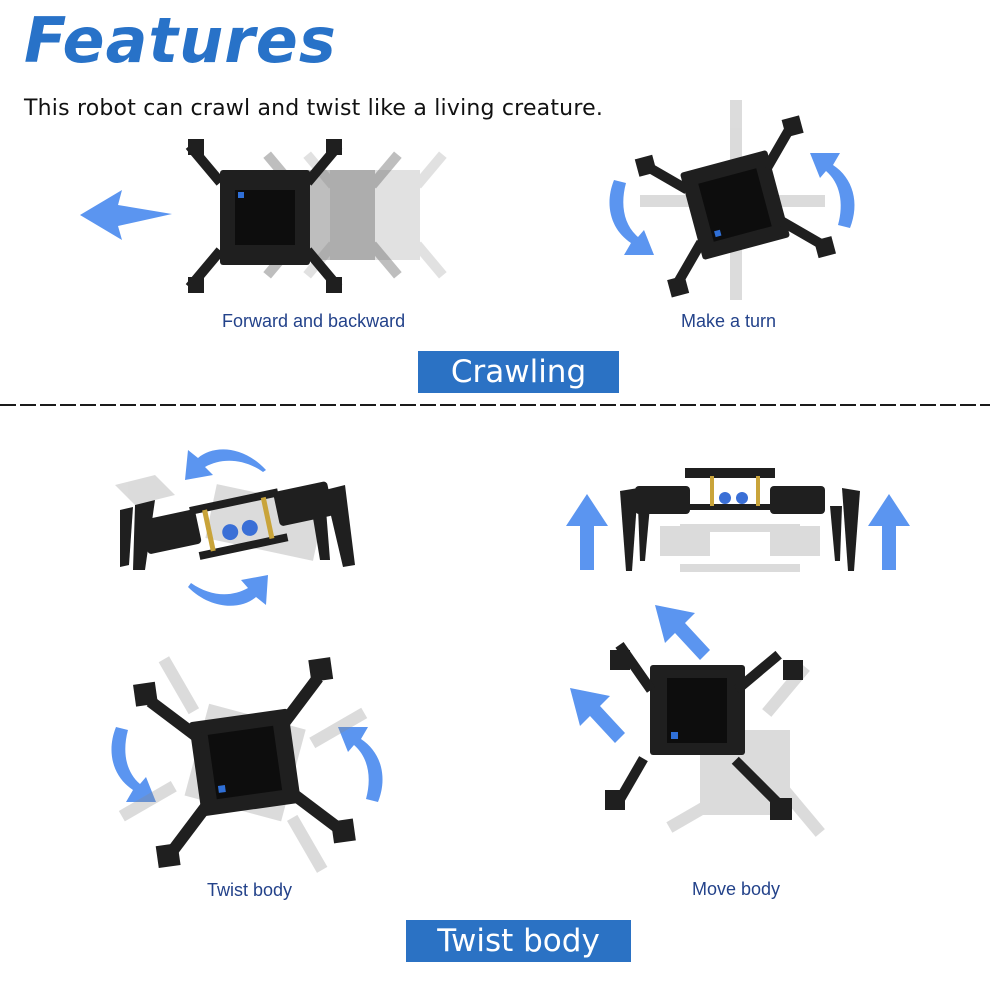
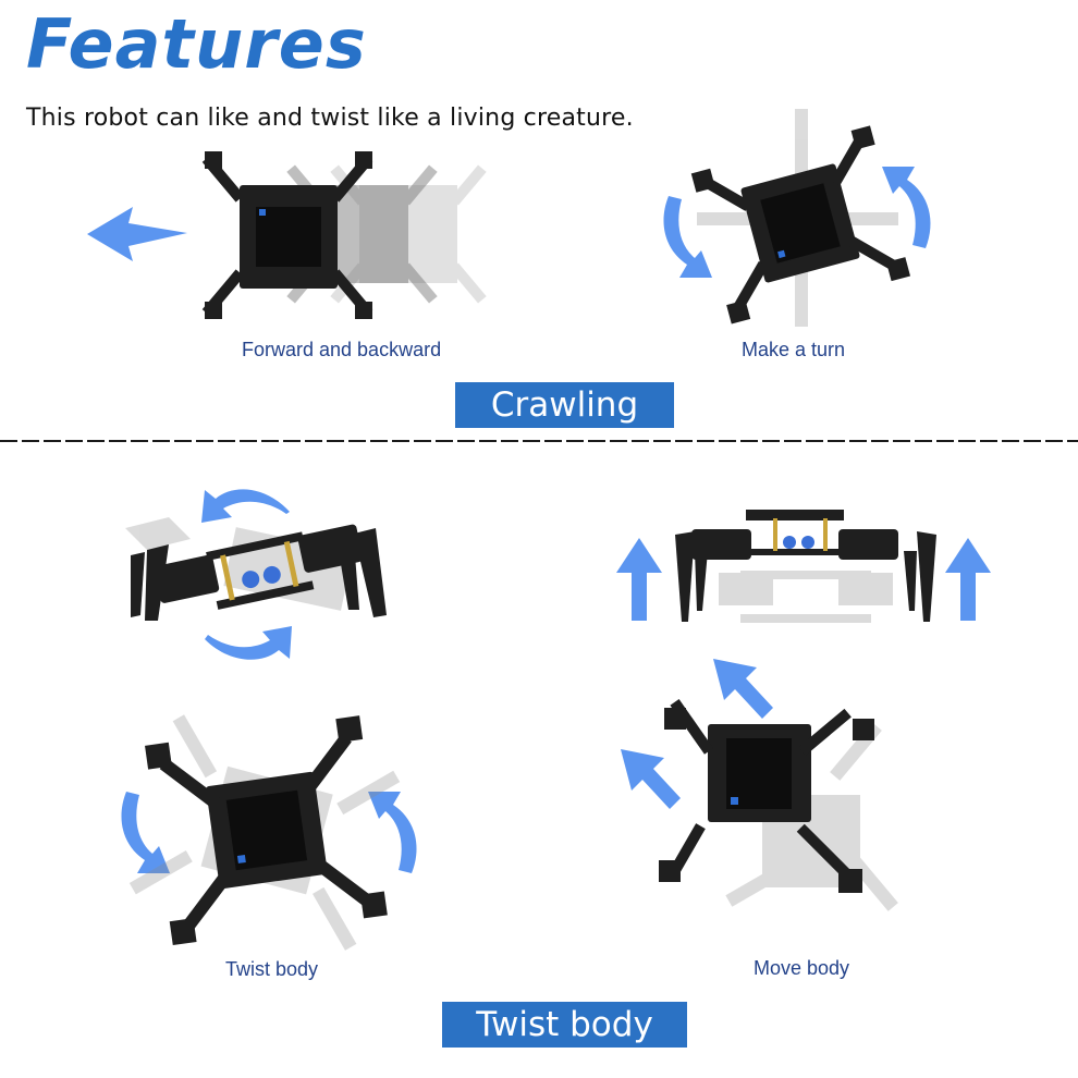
  Features
- This robot can crawl and twist like a living creature.
+ This robot can like and twist like a living creature.
  Forward and backward
  Make a turn
  Crawling
  Twist body
  Move body
  Twist body
